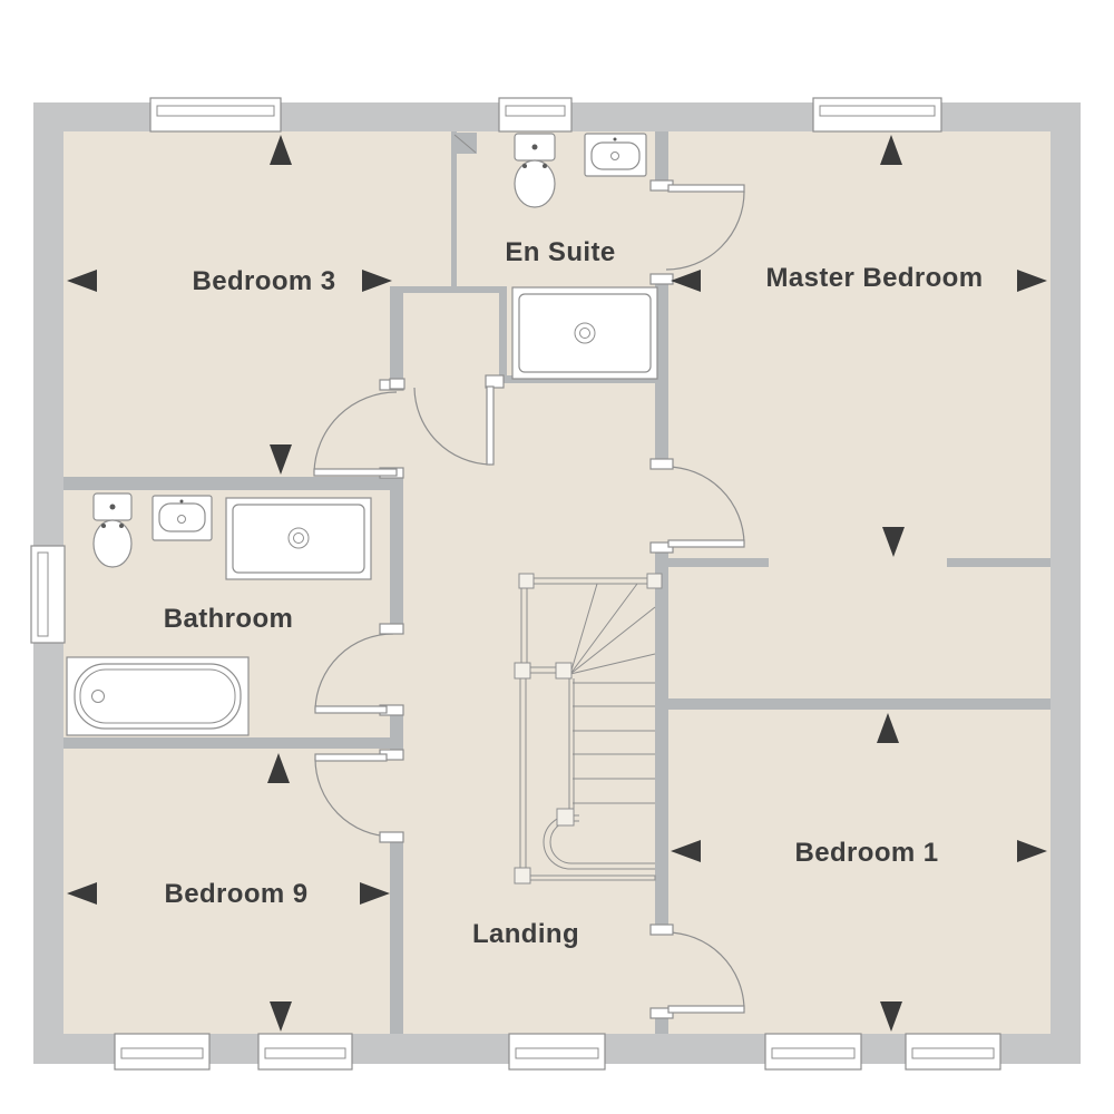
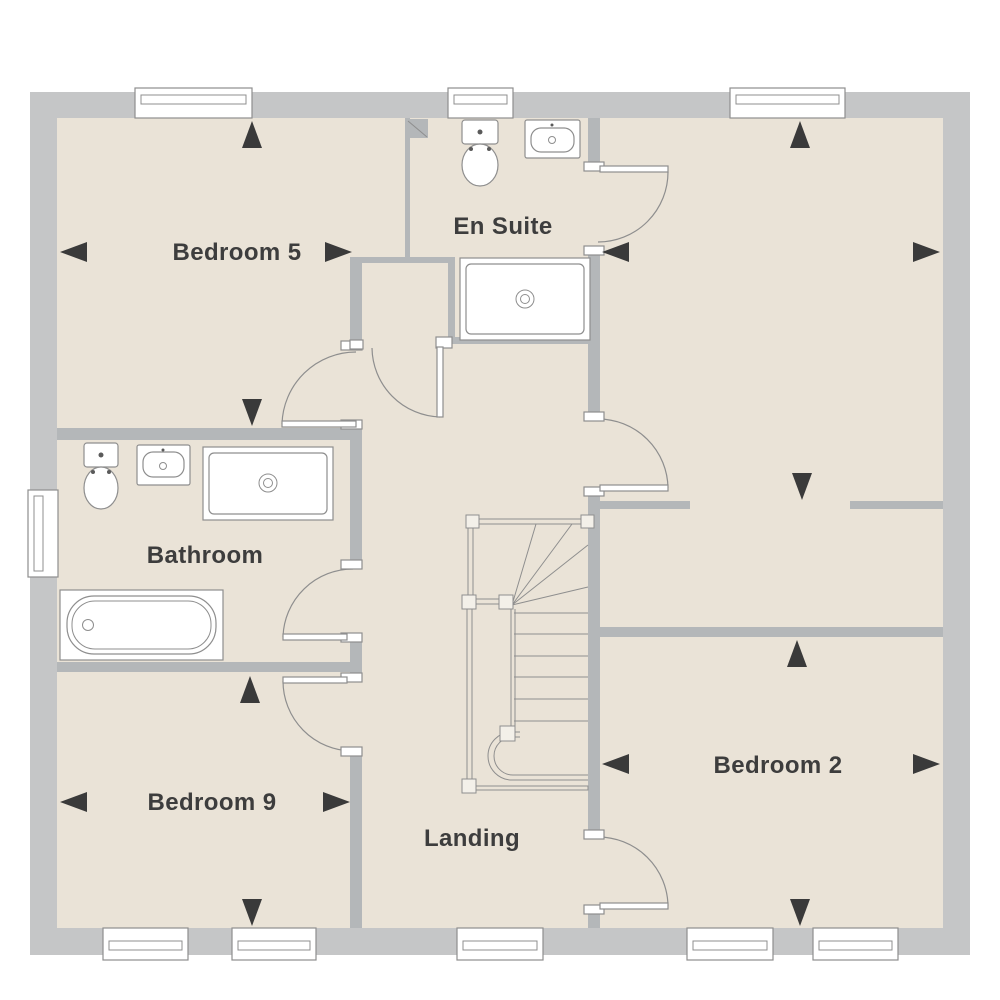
- Bedroom 3
+ Bedroom 5
  En Suite
- Master Bedroom
  Bathroom
  Bedroom 9
- Bedroom 1
+ Bedroom 2
  Landing
